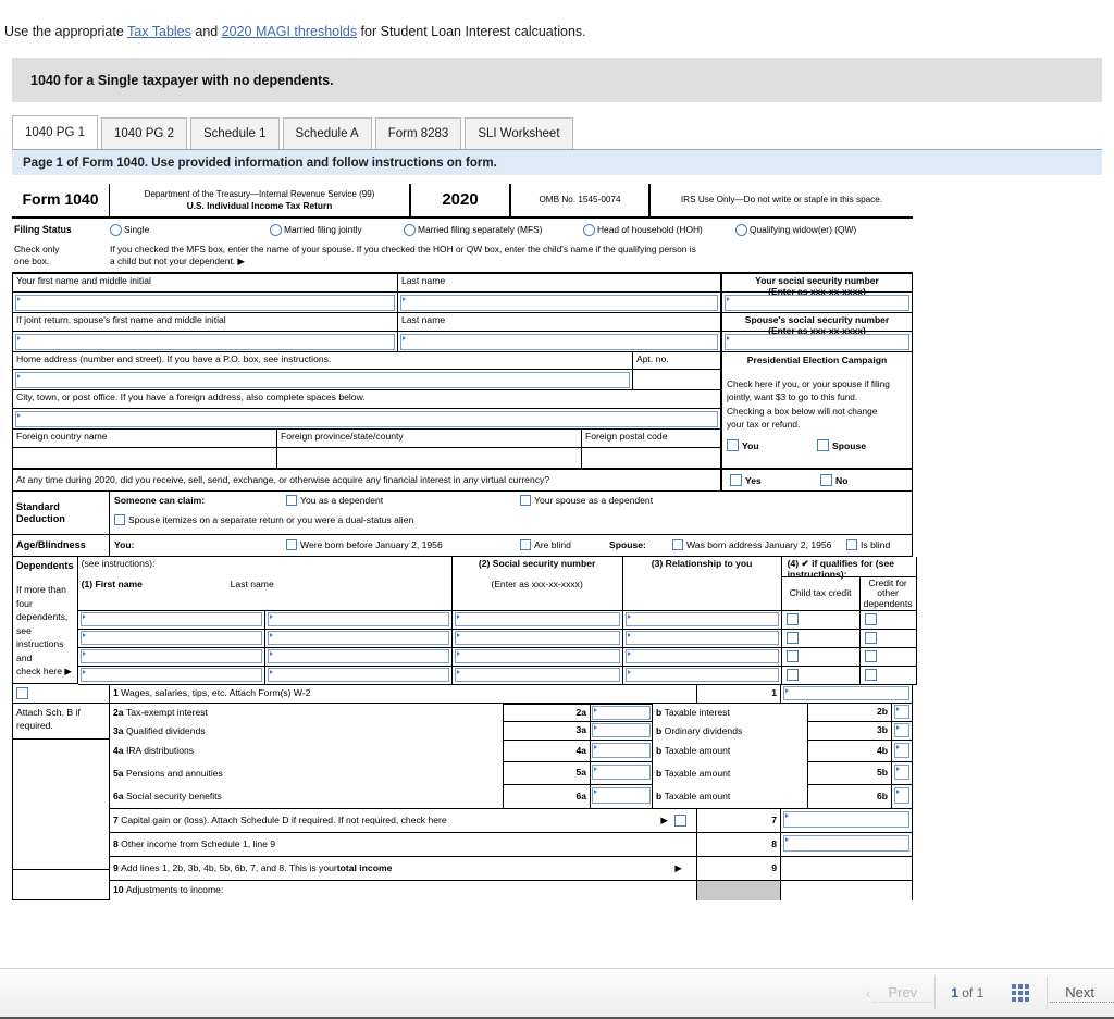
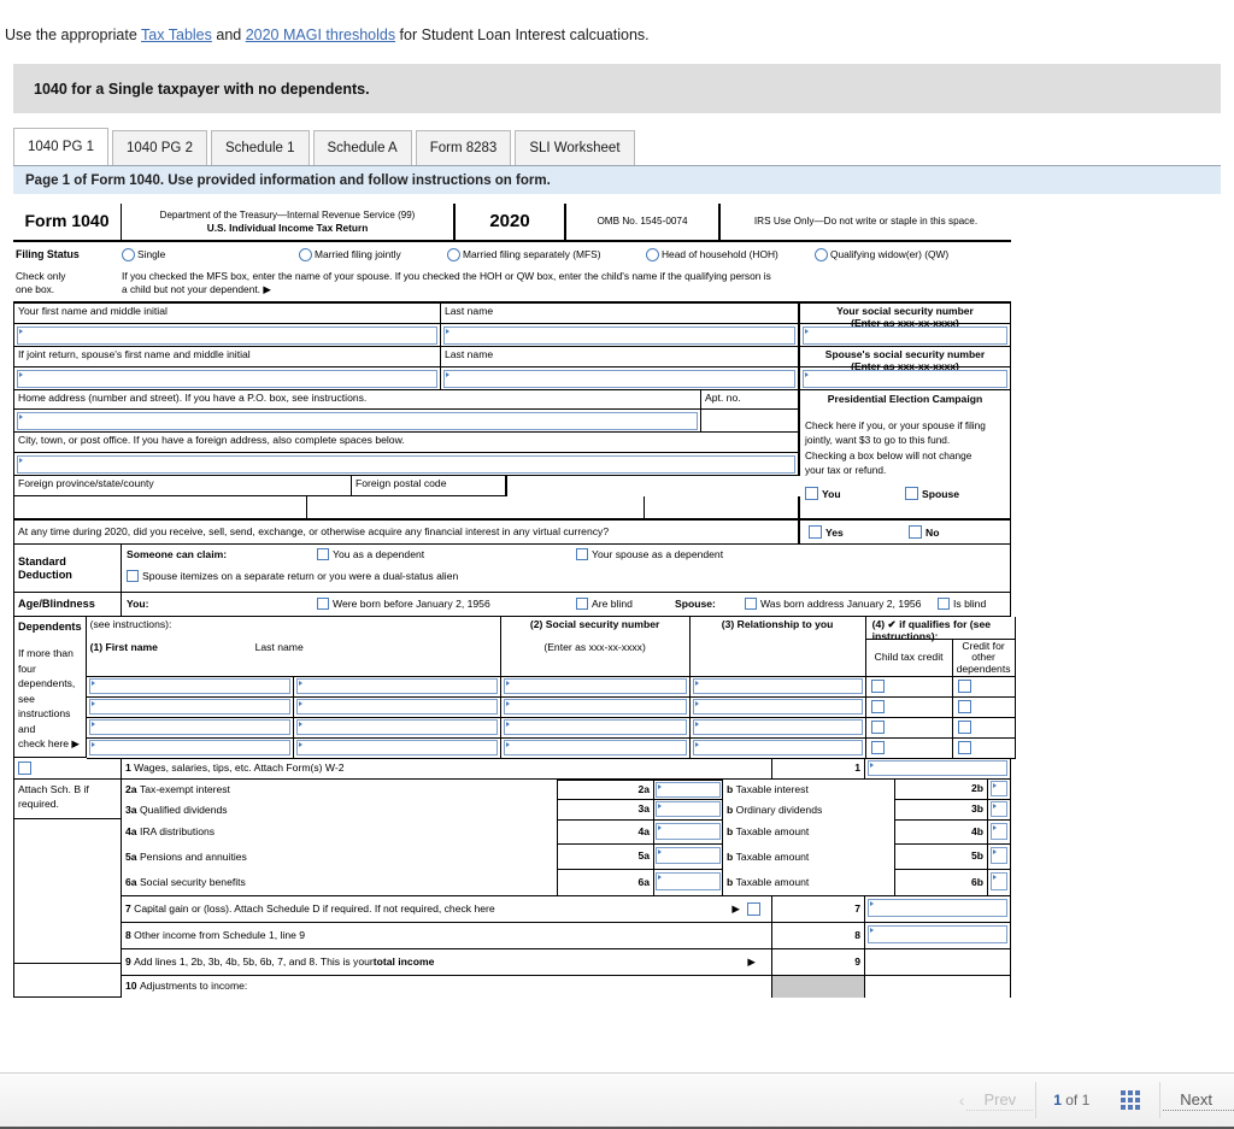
  Use the appropriate Tax Tables and 2020 MAGI thresholds for Student Loan Interest calcuations.
  1040 for a Single taxpayer with no dependents.
  1040 PG 1
  1040 PG 2
  Schedule 1
  Schedule A
  Form 8283
  SLI Worksheet
  Page 1 of Form 1040. Use provided information and follow instructions on form.
  Form 1040
  Department of the Treasury—Internal Revenue Service (99)
  U.S. Individual Income Tax Return
  2020
  OMB No. 1545-0074
  IRS Use Only—Do not write or staple in this space.
  Filing Status
  Single
  Married filing jointly
  Married filing separately (MFS)
  Head of household (HOH)
  Qualifying widow(er) (QW)
  Check only
  one box.
  If you checked the MFS box, enter the name of your spouse. If you checked the HOH or QW box, enter the child's name if the qualifying person is
  a child but not your dependent. ▶
  Your first name and middle initial
  Last name
  Your social security number
  (Enter as xxx-xx-xxxx)
  If joint return, spouse's first name and middle initial
  Last name
  Spouse's social security number
  (Enter as xxx-xx-xxxx)
  Home address (number and street). If you have a P.O. box, see instructions.
  Apt. no.
  City, town, or post office. If you have a foreign address, also complete spaces below.
- Foreign country name
  Foreign province/state/county
  Foreign postal code
  Presidential Election Campaign
  Check here if you, or your spouse if filing
  jointly, want $3 to go to this fund.
  Checking a box below will not change
  your tax or refund.
  You
  Spouse
  At any time during 2020, did you receive, sell, send, exchange, or otherwise acquire any financial interest in any virtual currency?
  Yes
  No
  Standard
  Deduction
  Someone can claim:
  You as a dependent
  Your spouse as a dependent
  Spouse itemizes on a separate return or you were a dual-status alien
  Age/Blindness
  You:
  Were born before January 2, 1956
  Are blind
  Spouse:
  Was born address January 2, 1956
  Is blind
  Dependents
  If more than four
  dependents, see
  instructions and
  check here ▶
  (see instructions):
  (2) Social security number
  (3) Relationship to you
  (4) ✔ if qualifies for (see instructions):
  (1) First name
  Last name
  (Enter as xxx-xx-xxxx)
  Child tax credit
  Credit for other
  dependents
  Attach Sch. B if
  required.
  1
  Wages, salaries, tips, etc. Attach Form(s) W-2
  1
  2a
  Tax-exempt interest
  2a
  b
  Taxable interest
  2b
  3a
  Qualified dividends
  3a
  b
  Ordinary dividends
  3b
  4a
  IRA distributions
  4a
  b
  Taxable amount
  4b
  5a
  Pensions and annuities
  5a
  b
  Taxable amount
  5b
  6a
  Social security benefits
  6a
  b
  Taxable amount
  6b
  7
  Capital gain or (loss). Attach Schedule D if required. If not required, check here
  ▶
  7
  8
  Other income from Schedule 1, line 9
  8
  9
  Add lines 1, 2b, 3b, 4b, 5b, 6b, 7, and 8. This is your
  total income
  ▶
  9
  10
  Adjustments to income:
  ‹
  Prev
  1 of 1
  Next
